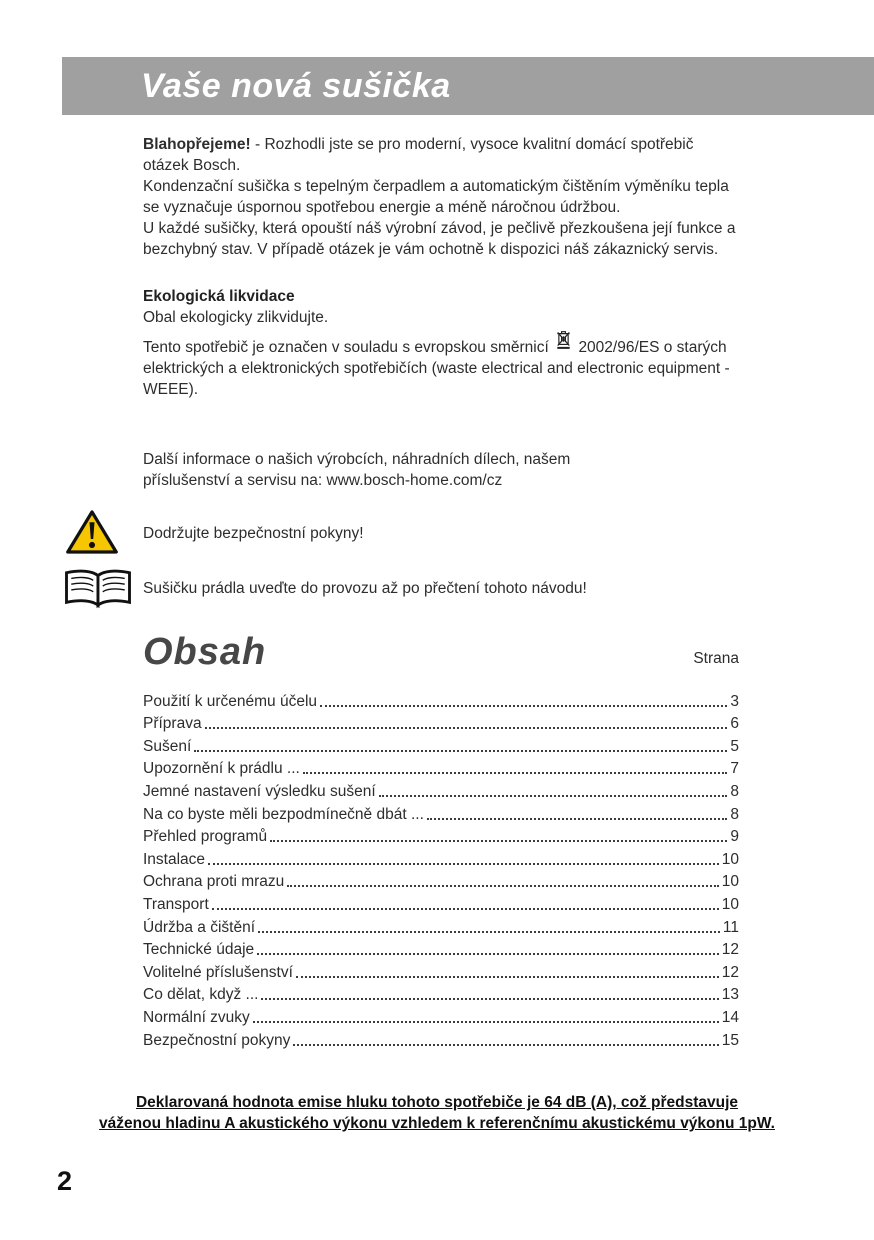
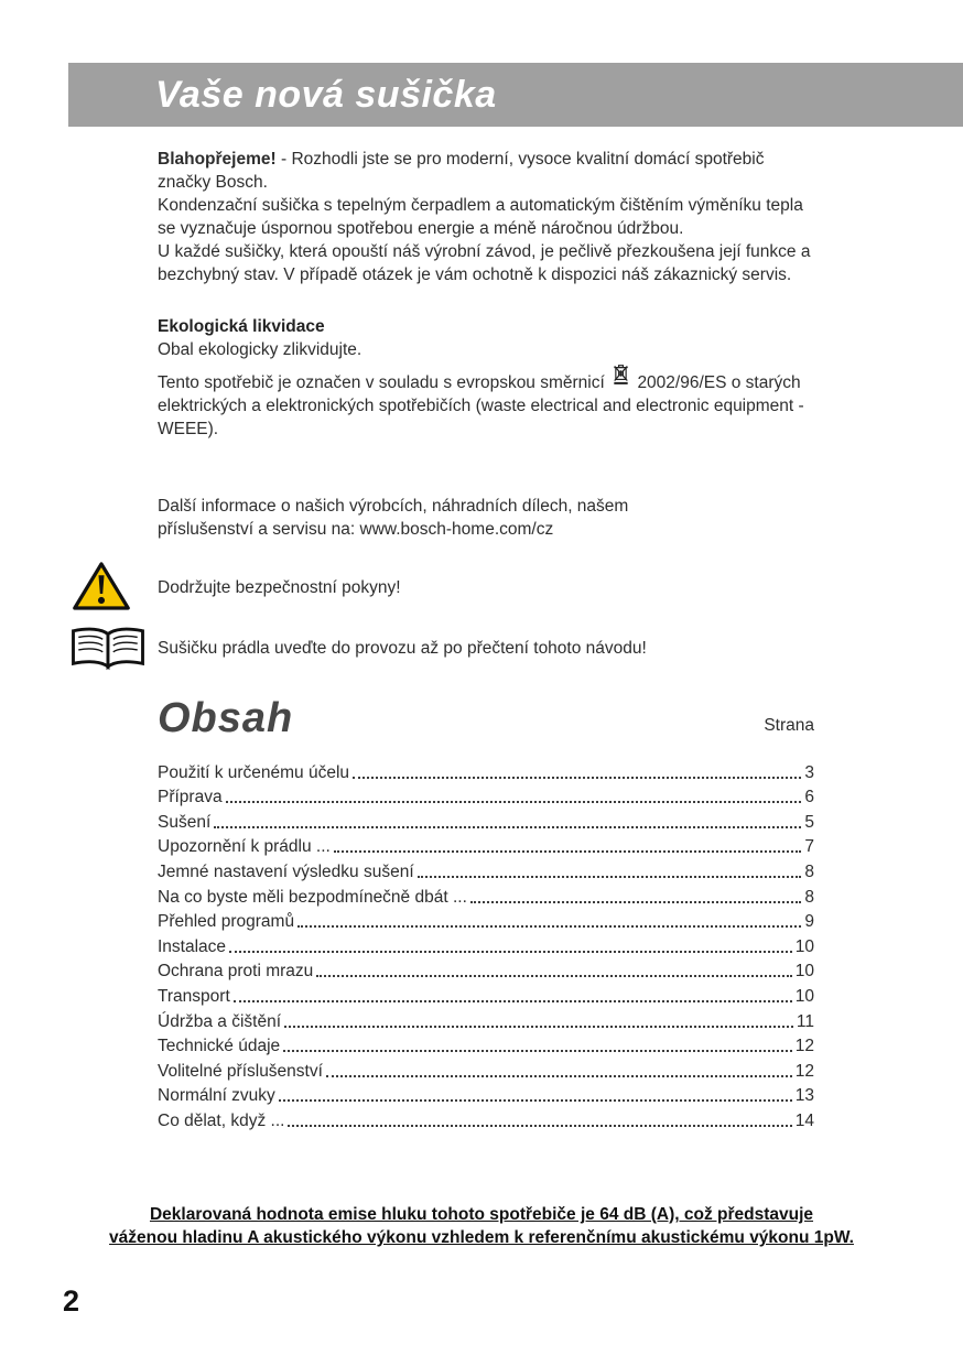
  Vaše nová sušička
- Blahopřejeme! - Rozhodli jste se pro moderní, vysoce kvalitní domácí spotřebič otázek Bosch.
+ Blahopřejeme! - Rozhodli jste se pro moderní, vysoce kvalitní domácí spotřebič značky Bosch.
  Kondenzační sušička s tepelným čerpadlem a automatickým čištěním výměníku tepla se vyznačuje úspornou spotřebou energie a méně náročnou údržbou.
  U každé sušičky, která opouští náš výrobní závod, je pečlivě přezkoušena její funkce a bezchybný stav. V případě otázek je vám ochotně k dispozici náš zákaznický servis.
  Ekologická likvidace
  Obal ekologicky zlikvidujte.
  Tento spotřebič je označen v souladu s evropskou směrnicí 2002/96/ES o starých elektrických a elektronických spotřebičích (waste electrical and electronic equipment - WEEE).
  Další informace o našich výrobcích, náhradních dílech, našem příslušenství a servisu na: www.bosch-home.com/cz
  Dodržujte bezpečnostní pokyny!
  Sušičku prádla uveďte do provozu až po přečtení tohoto návodu!
  Obsah
  Strana
  Použití k určenému účelu
  3
  Příprava
  6
  Sušení
  5
  Upozornění k prádlu ...
  7
  Jemné nastavení výsledku sušení
  8
  Na co byste měli bezpodmínečně dbát ...
  8
  Přehled programů
  9
  Instalace
  10
  Ochrana proti mrazu
  10
  Transport
  10
  Údržba a čištění
  11
  Technické údaje
  12
  Volitelné příslušenství
  12
- Co dělat, když ...
+ Normální zvuky
  13
- Normální zvuky
+ Co dělat, když ...
  14
- Bezpečnostní pokyny
- 15
  Deklarovaná hodnota emise hluku tohoto spotřebiče je 64 dB (A), což představuje
  váženou hladinu A akustického výkonu vzhledem k referenčnímu akustickému výkonu 1pW.
  2
